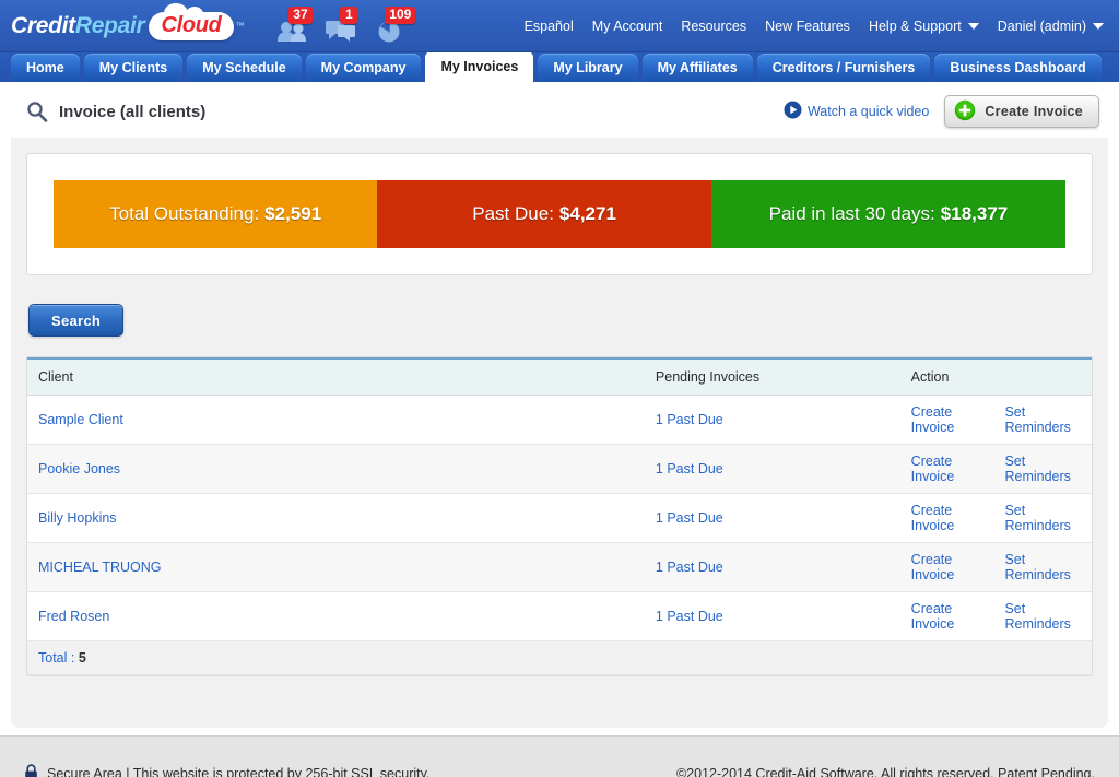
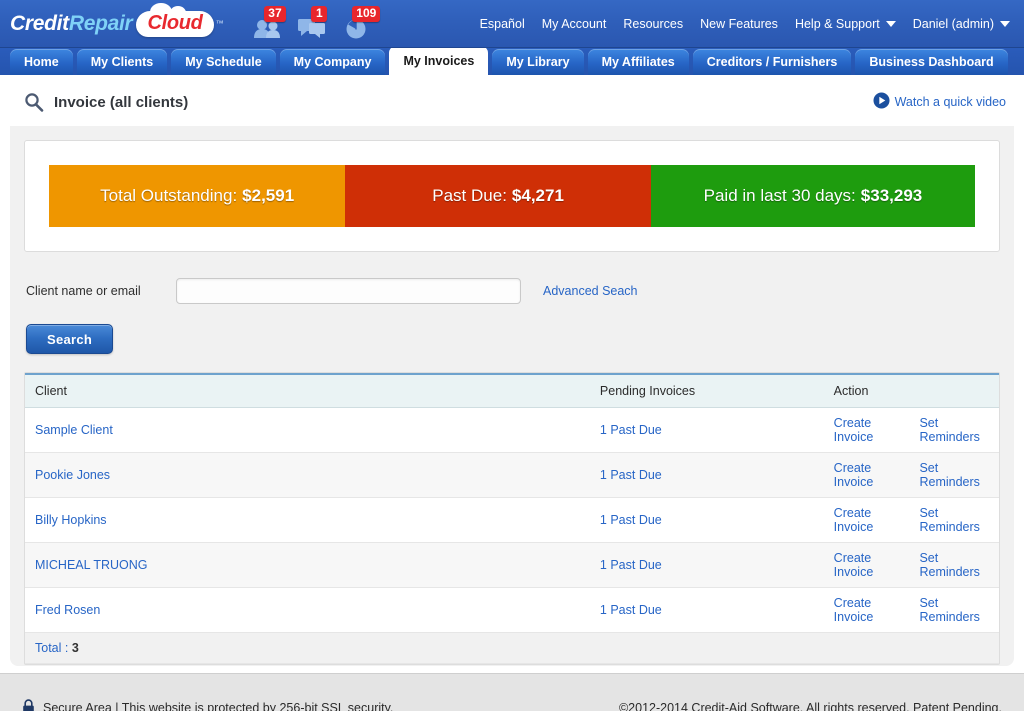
  Credit
  Repair
  Cloud
  ™
  37
  1
  109
  Español
  My Account
  Resources
  New Features
  Help & Support
  Daniel (admin)
  Home
  My Clients
  My Schedule
  My Company
  My Invoices
  My Library
  My Affiliates
  Creditors / Furnishers
  Business Dashboard
  Invoice (all clients)
  Watch a quick video
- Create Invoice
  Total Outstanding:
  $2,591
  Past Due:
  $4,271
  Paid in last 30 days:
- $18,377
+ $33,293
+ Client name or email
+ Advanced Seach
  Search
  Client	Pending Invoices	Action
  Sample Client	1 Past Due	Create Invoice Set Reminders
  Pookie Jones	1 Past Due	Create Invoice Set Reminders
  Billy Hopkins	1 Past Due	Create Invoice Set Reminders
  MICHEAL TRUONG	1 Past Due	Create Invoice Set Reminders
  Fred Rosen	1 Past Due	Create Invoice Set Reminders
- Total : 5
+ Total : 3
  Secure Area | This website is protected by 256-bit SSL security.
  ©2012-2014 Credit-Aid Software. All rights reserved. Patent Pending.
